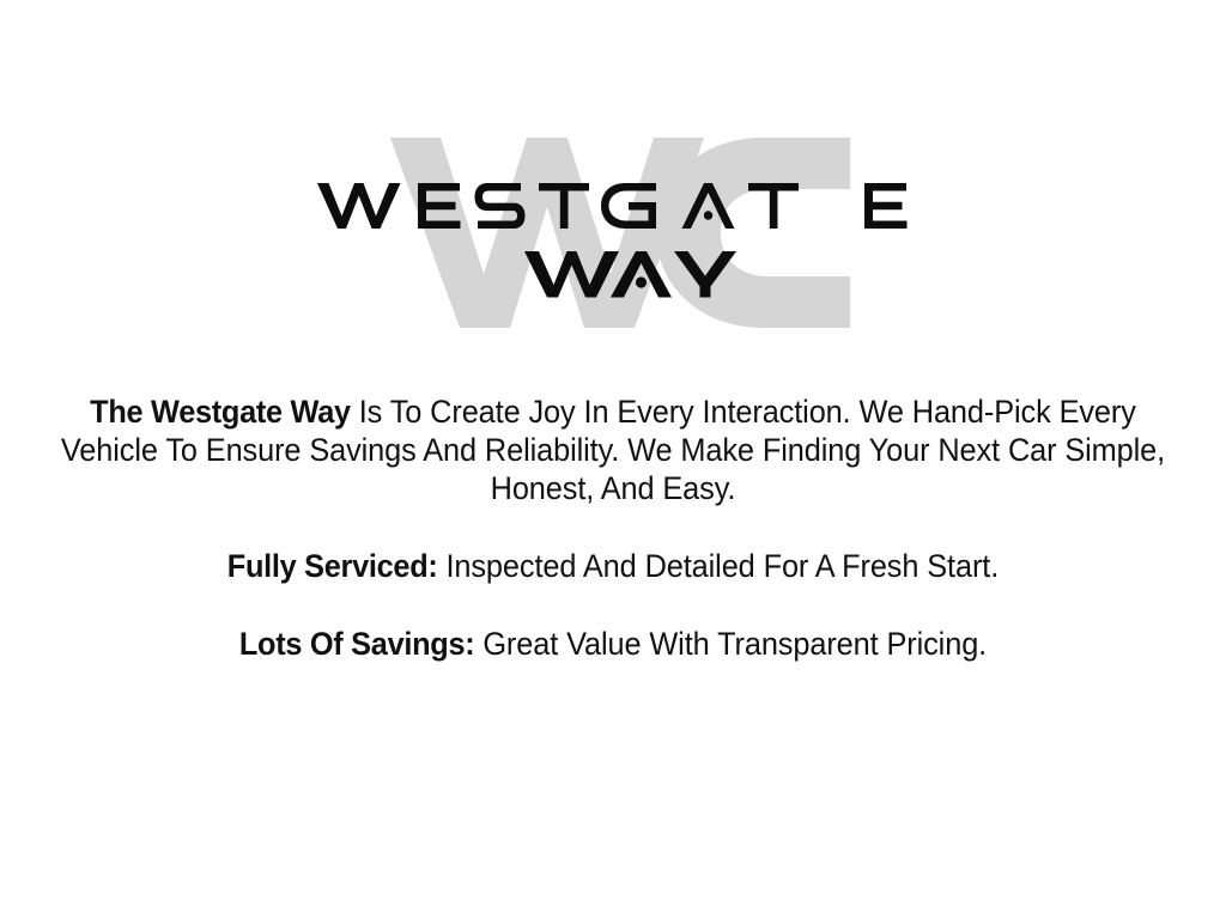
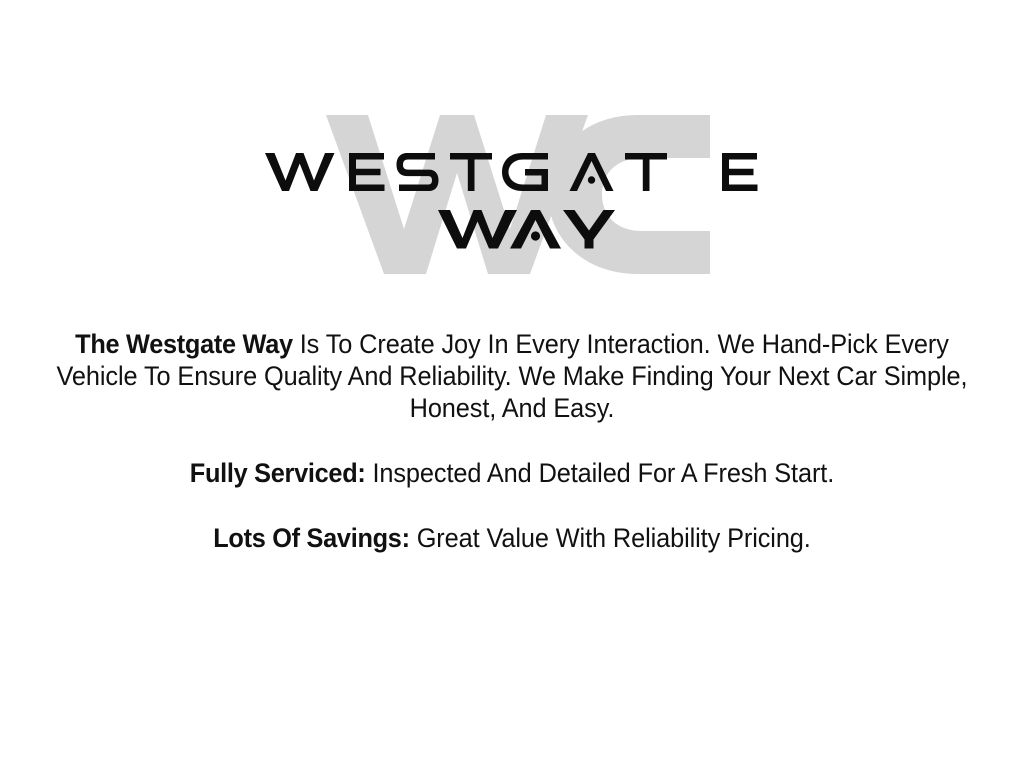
- The Westgate Way Is To Create Joy In Every Interaction. We Hand-Pick Every Vehicle To Ensure Savings And Reliability. We Make Finding Your Next Car Simple, Honest, And Easy.
+ The Westgate Way Is To Create Joy In Every Interaction. We Hand-Pick Every Vehicle To Ensure Quality And Reliability. We Make Finding Your Next Car Simple, Honest, And Easy.
  Fully Serviced: Inspected And Detailed For A Fresh Start.
- Lots Of Savings: Great Value With Transparent Pricing.
+ Lots Of Savings: Great Value With Reliability Pricing.
